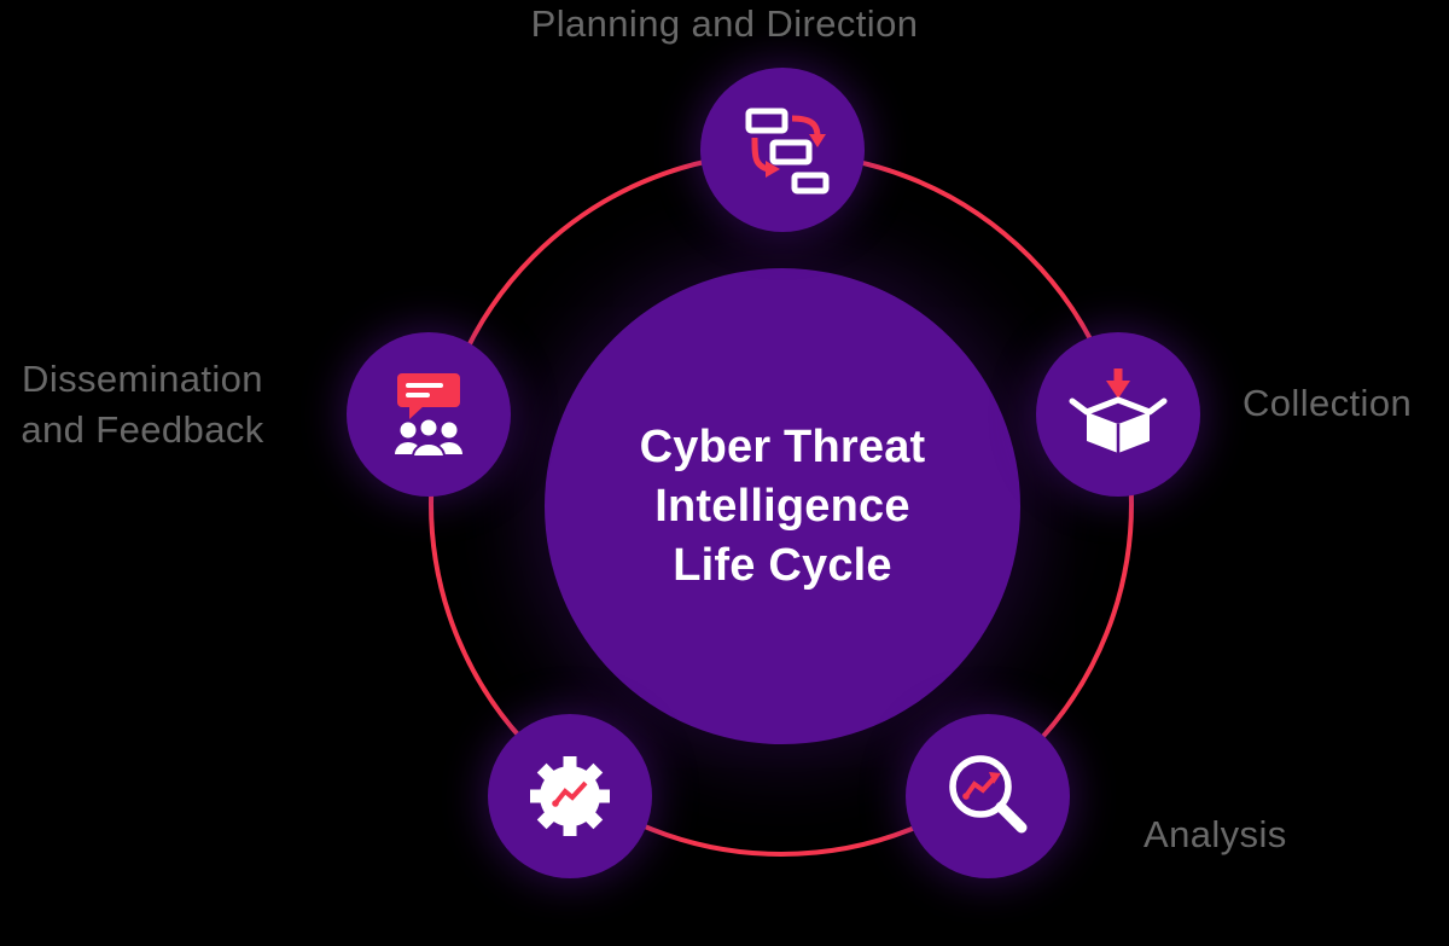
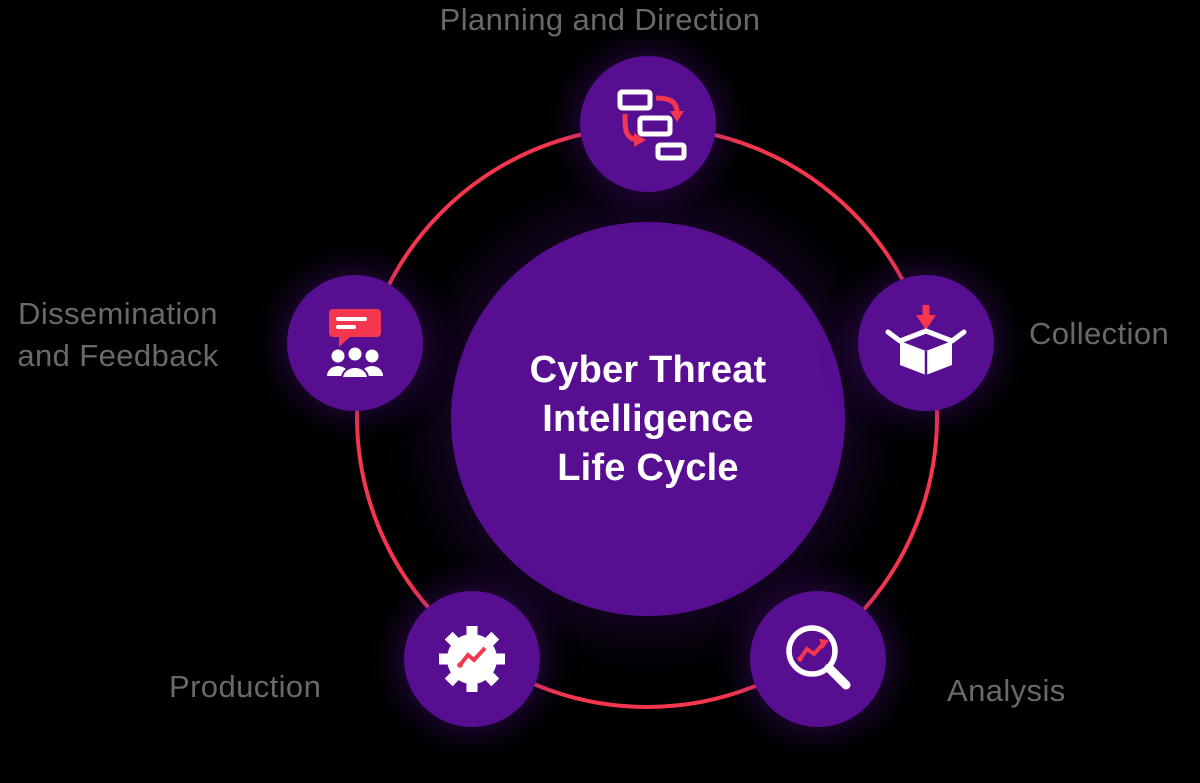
  Cyber Threat
  Intelligence
  Life Cycle
  Planning and Direction
  Collection
  Dissemination
  and Feedback
+ Production
  Analysis
